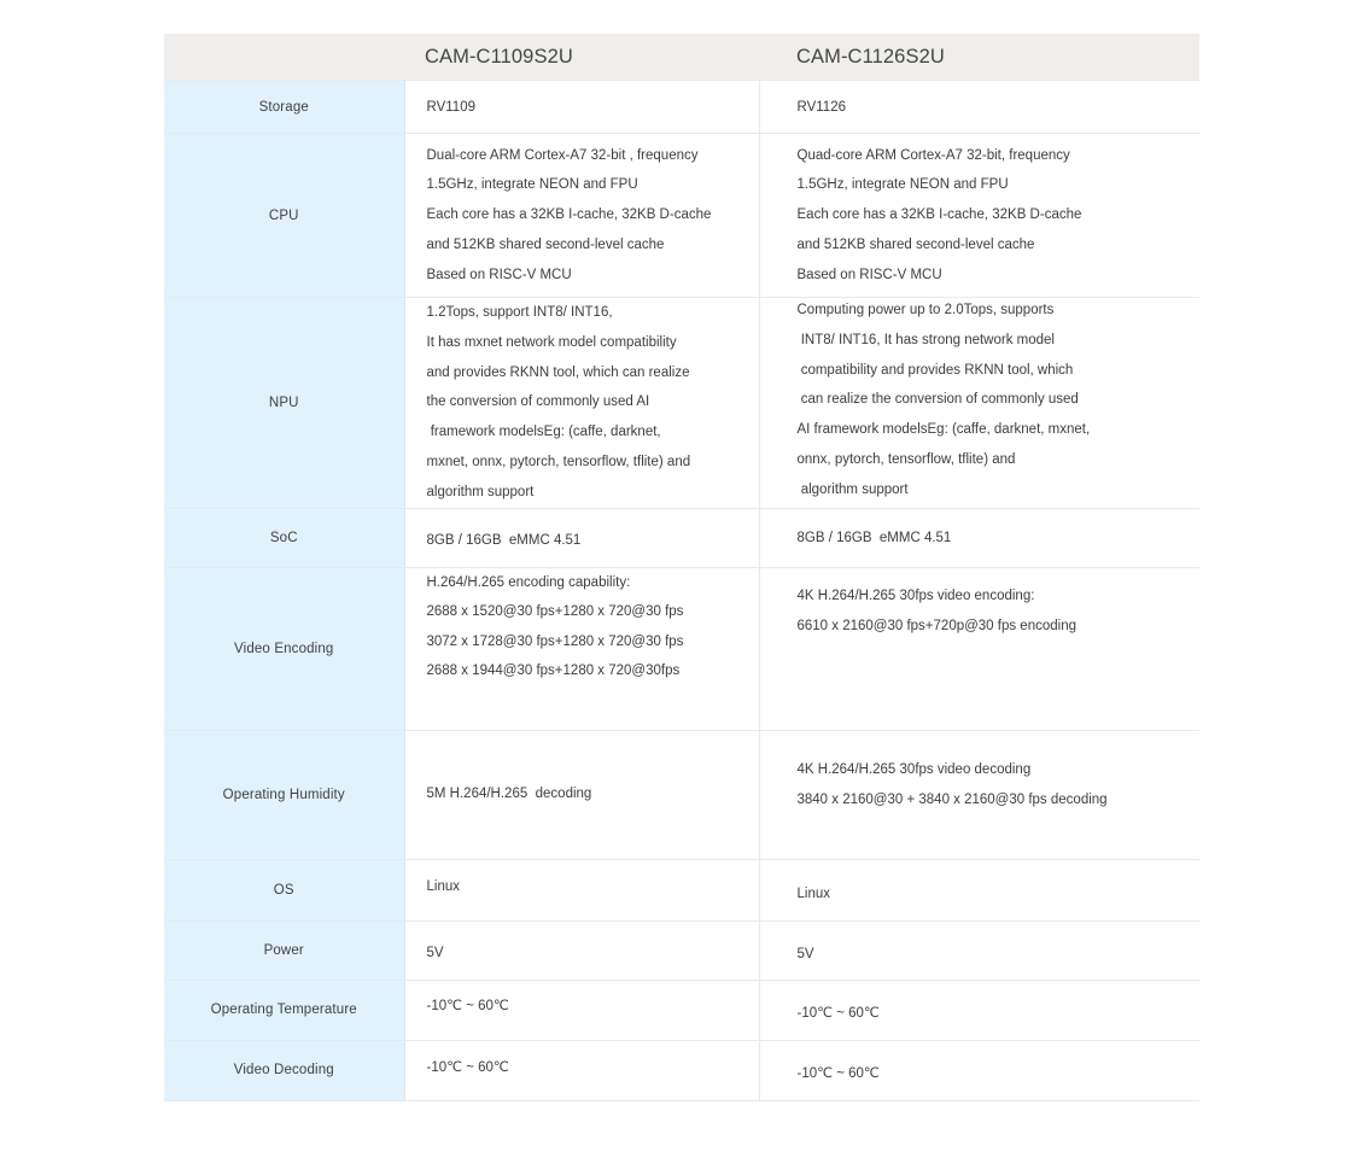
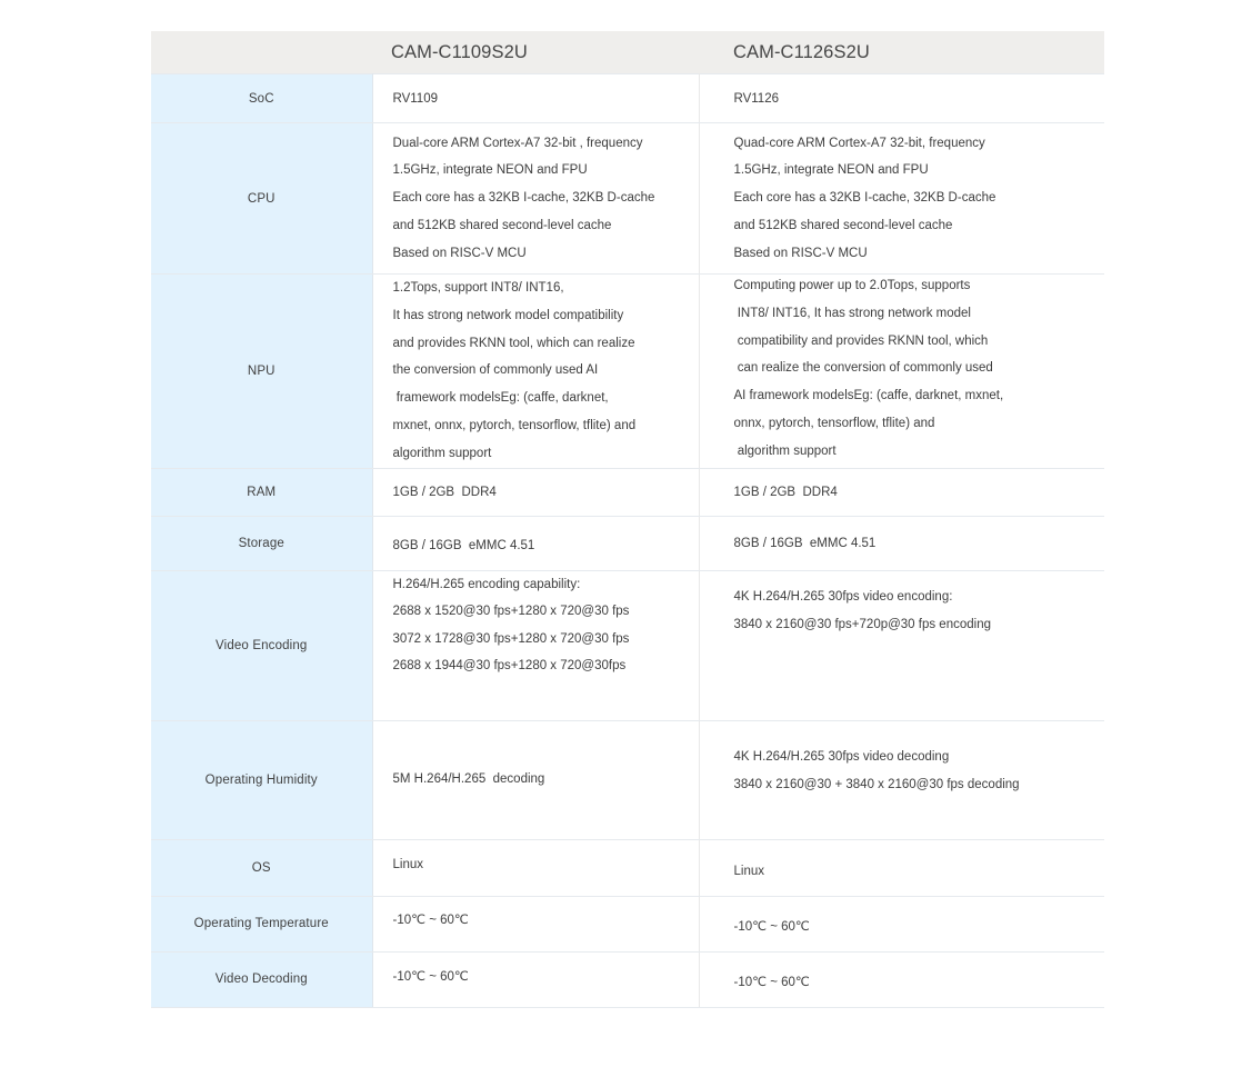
  	CAM-C1109S2U	CAM-C1126S2U
- Storage	RV1109	RV1126
+ SoC	RV1109	RV1126
  CPU	Dual-core ARM Cortex-A7 32-bit , frequency1.5GHz, integrate NEON and FPUEach core has a 32KB I-cache, 32KB D-cacheand 512KB shared second-level cacheBased on RISC-V MCU	Quad-core ARM Cortex-A7 32-bit, frequency1.5GHz, integrate NEON and FPUEach core has a 32KB I-cache, 32KB D-cacheand 512KB shared second-level cacheBased on RISC-V MCU
- NPU	1.2Tops, support INT8/ INT16,It has mxnet network model compatibilityand provides RKNN tool, which can realizethe conversion of commonly used AI framework modelsEg: (caffe, darknet,mxnet, onnx, pytorch, tensorflow, tflite) andalgorithm support	Computing power up to 2.0Tops, supports INT8/ INT16, It has strong network model compatibility and provides RKNN tool, which can realize the conversion of commonly usedAI framework modelsEg: (caffe, darknet, mxnet,onnx, pytorch, tensorflow, tflite) and algorithm support
+ NPU	1.2Tops, support INT8/ INT16,It has strong network model compatibilityand provides RKNN tool, which can realizethe conversion of commonly used AI framework modelsEg: (caffe, darknet,mxnet, onnx, pytorch, tensorflow, tflite) andalgorithm support	Computing power up to 2.0Tops, supports INT8/ INT16, It has strong network model compatibility and provides RKNN tool, which can realize the conversion of commonly usedAI framework modelsEg: (caffe, darknet, mxnet,onnx, pytorch, tensorflow, tflite) and algorithm support
+ RAM	1GB / 2GB DDR4	1GB / 2GB DDR4
- SoC	8GB / 16GB eMMC 4.51	8GB / 16GB eMMC 4.51
+ Storage	8GB / 16GB eMMC 4.51	8GB / 16GB eMMC 4.51
- Video Encoding	H.264/H.265 encoding capability:2688 x 1520@30 fps+1280 x 720@30 fps3072 x 1728@30 fps+1280 x 720@30 fps2688 x 1944@30 fps+1280 x 720@30fps	4K H.264/H.265 30fps video encoding:6610 x 2160@30 fps+720p@30 fps encoding
+ Video Encoding	H.264/H.265 encoding capability:2688 x 1520@30 fps+1280 x 720@30 fps3072 x 1728@30 fps+1280 x 720@30 fps2688 x 1944@30 fps+1280 x 720@30fps	4K H.264/H.265 30fps video encoding:3840 x 2160@30 fps+720p@30 fps encoding
  Operating Humidity	5M H.264/H.265 decoding	4K H.264/H.265 30fps video decoding3840 x 2160@30 + 3840 x 2160@30 fps decoding
  OS	Linux	Linux
- Power	5V	5V
  Operating Temperature	-10℃ ~ 60℃	-10℃ ~ 60℃
  Video Decoding	-10℃ ~ 60℃	-10℃ ~ 60℃
